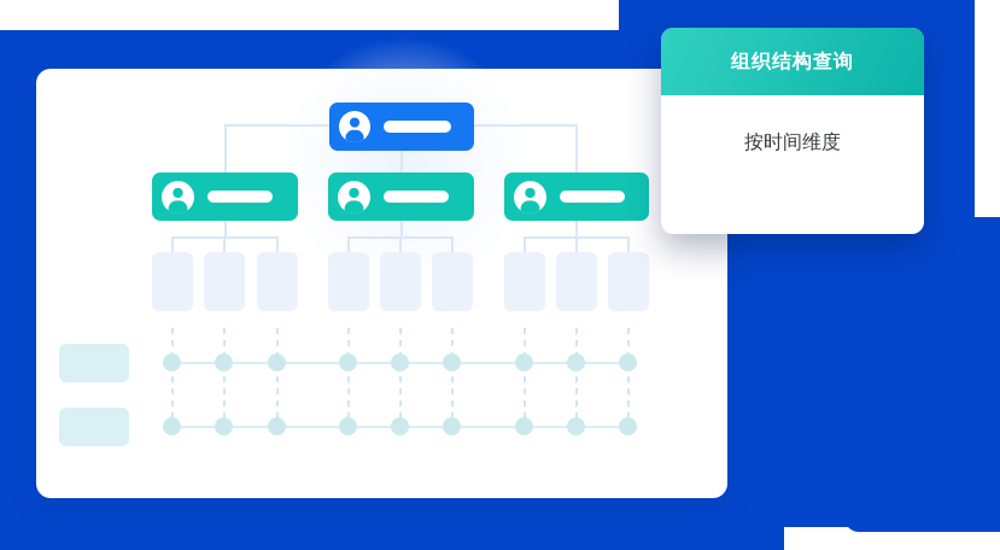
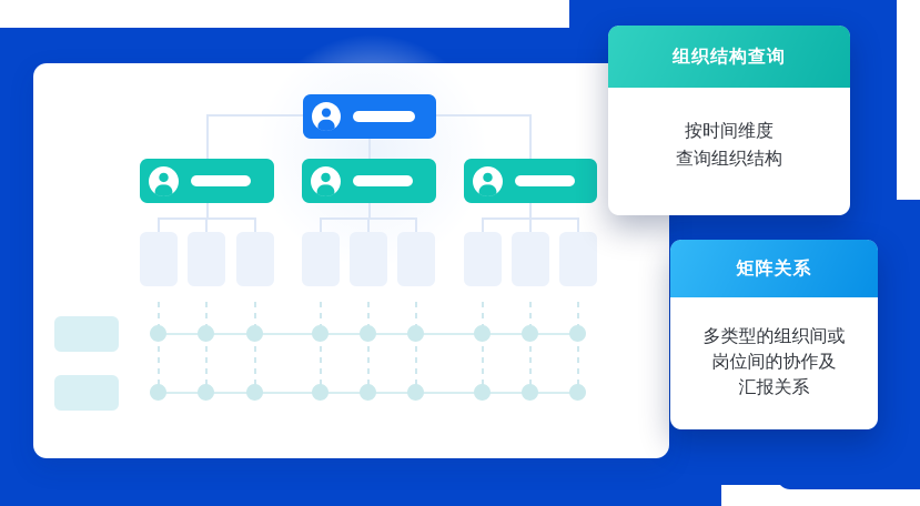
  组织结构查询
  按时间维度
+ 查询组织结构
+ 矩阵关系
+ 多类型的组织间或
+ 岗位间的协作及
+ 汇报关系
